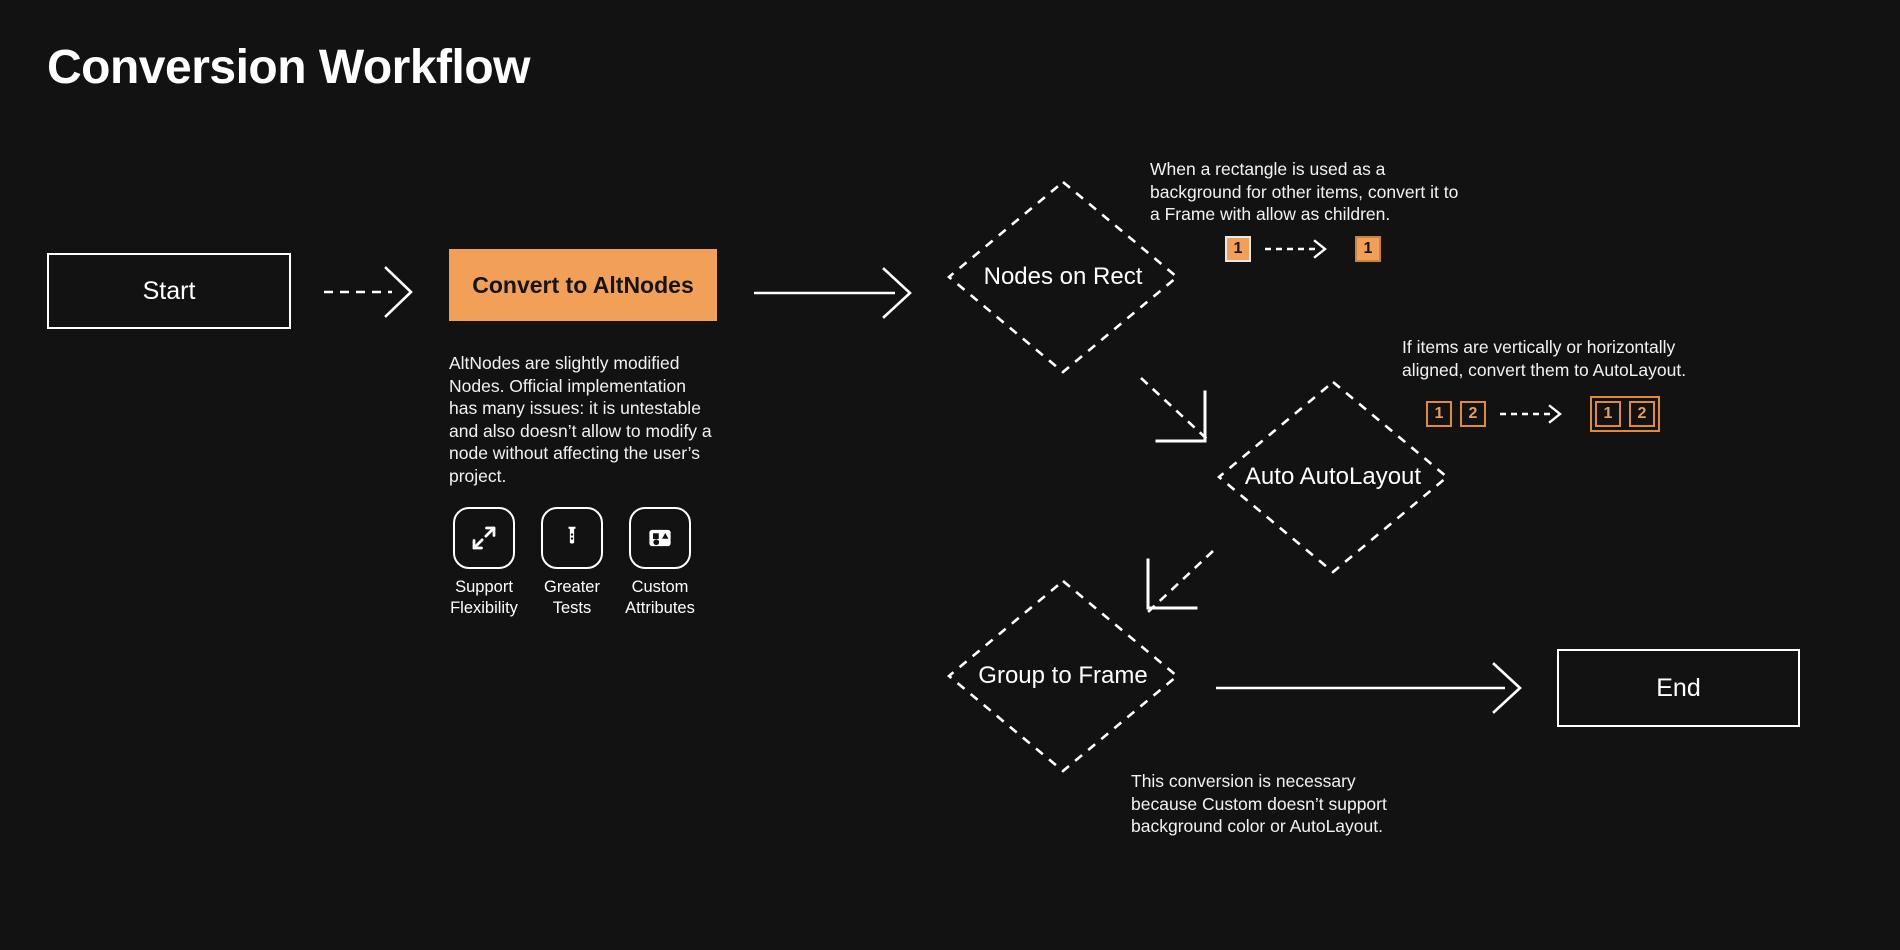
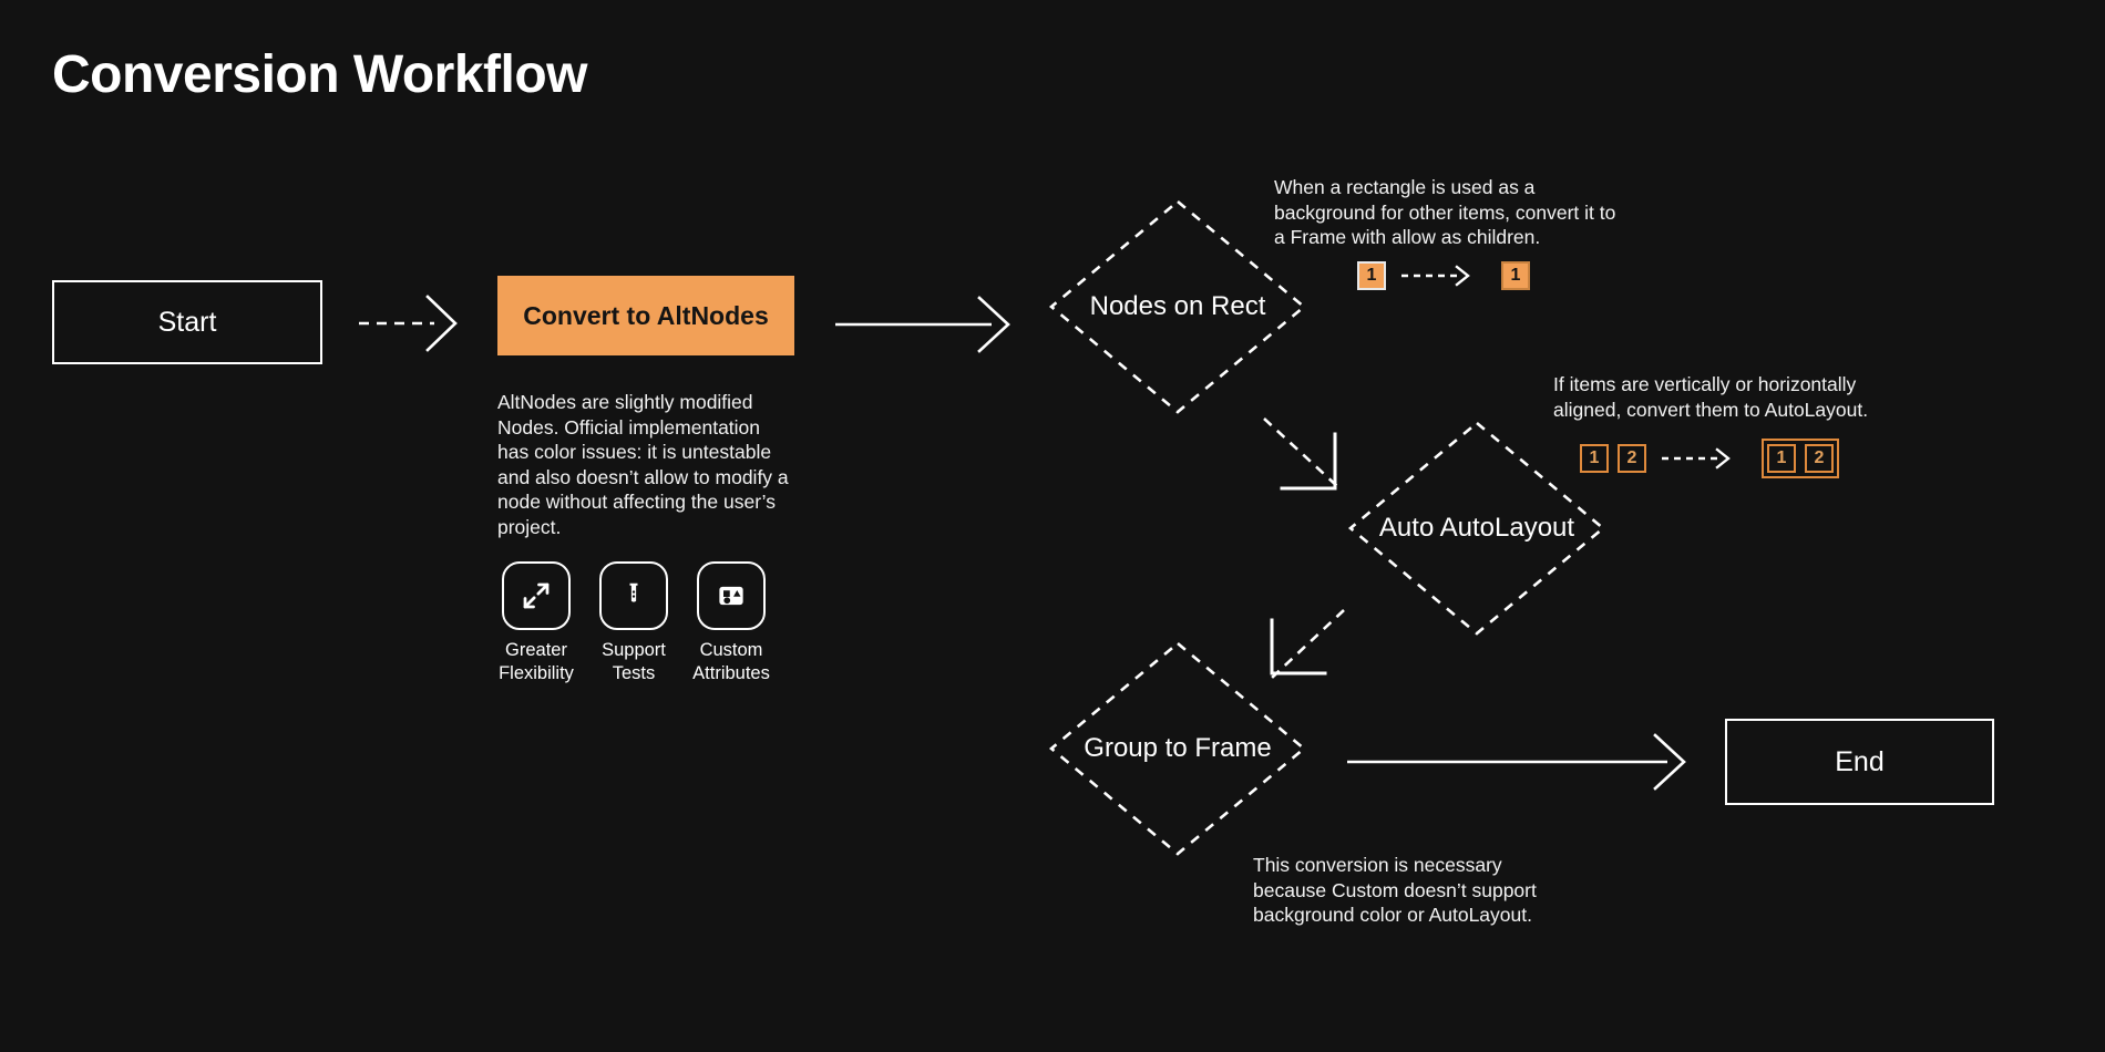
  Conversion Workflow
  Start
  End
  Convert to AltNodes
- AltNodes are slightly modified Nodes. Official implementation has many issues: it is untestable and also doesn’t allow to modify a node without affecting the user’s project.
+ AltNodes are slightly modified Nodes. Official implementation has color issues: it is untestable and also doesn’t allow to modify a node without affecting the user’s project.
- Support
+ Greater
  Flexibility
- Greater
+ Support
  Tests
  Custom
  Attributes
  Nodes on Rect
  Auto AutoLayout
  Group to Frame
  When a rectangle is used as a background for other items, convert it to a Frame with allow as children.
  1
  1
  If items are vertically or horizontally aligned, convert them to AutoLayout.
  1
  2
  1
  2
  This conversion is necessary because Custom doesn’t support background color or AutoLayout.
